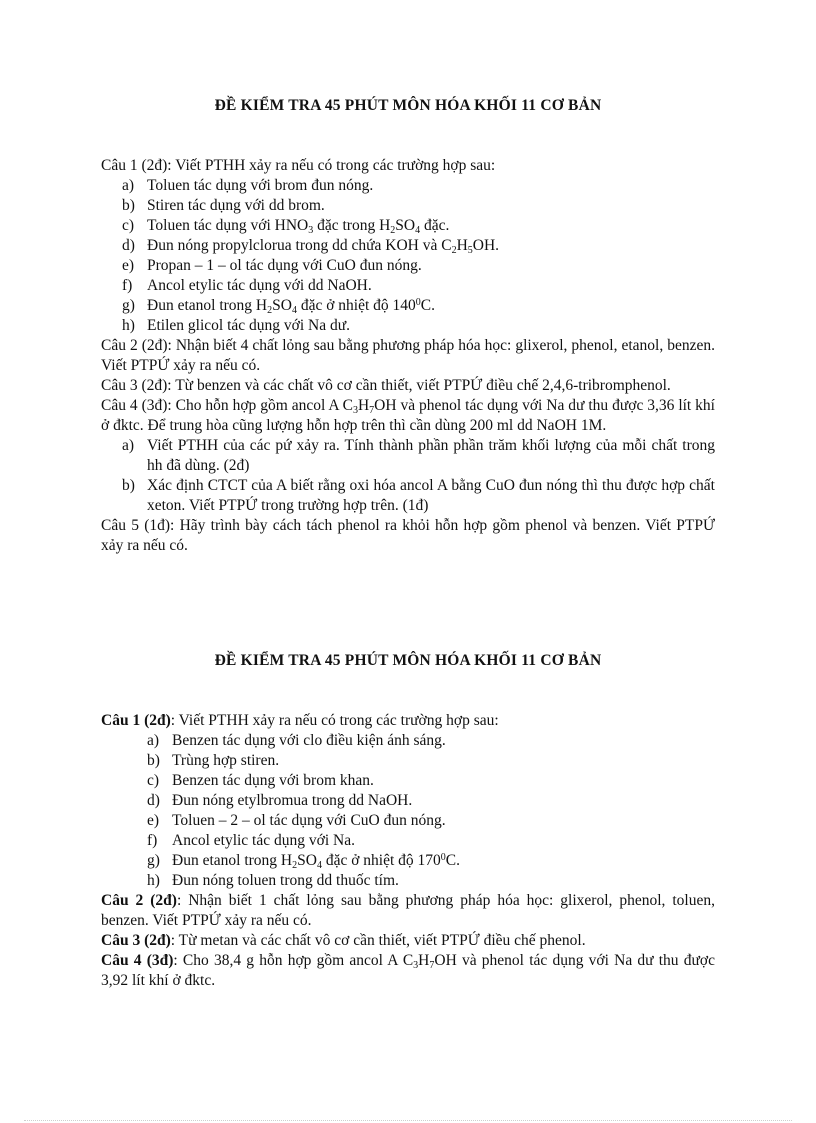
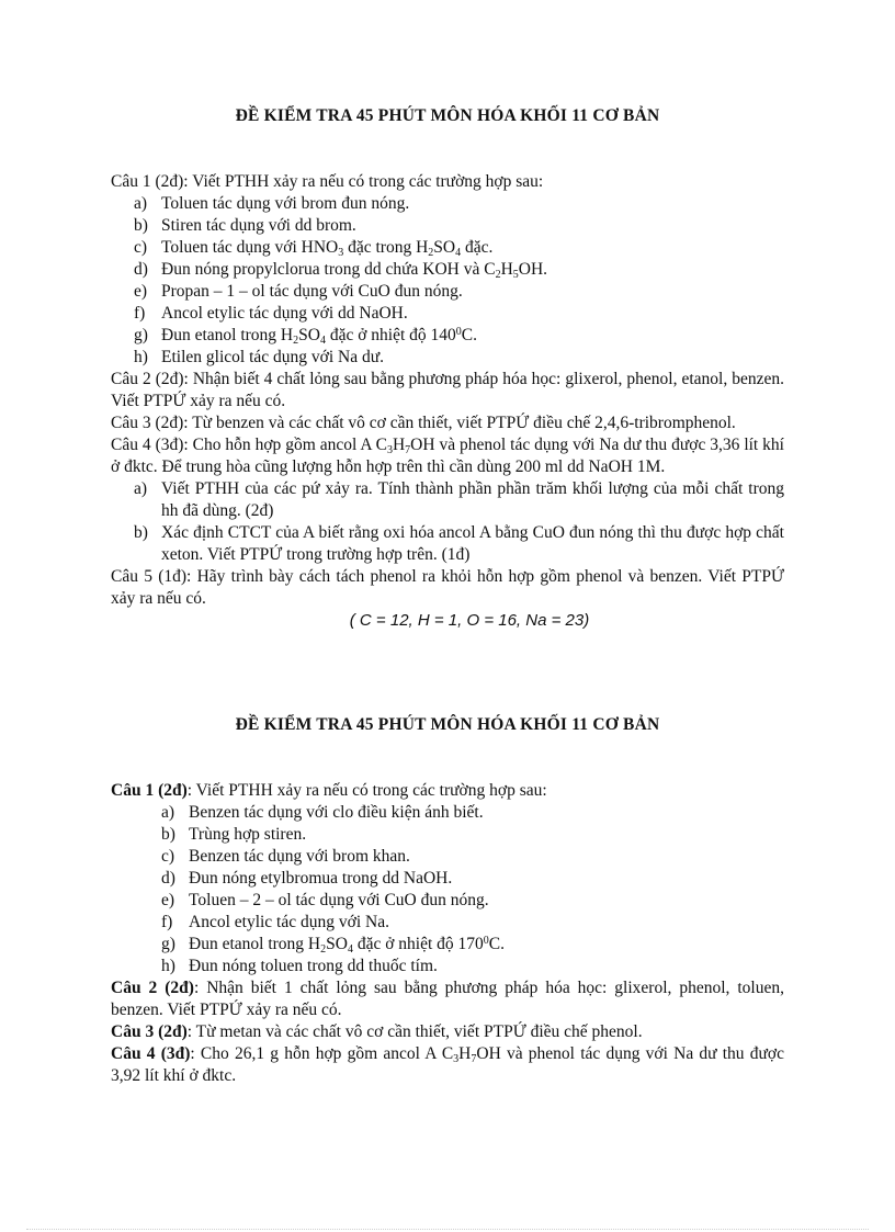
  ĐỀ KIỂM TRA 45 PHÚT MÔN HÓA KHỐI 11 CƠ BẢN
  Câu 1 (2đ): Viết PTHH xảy ra nếu có trong các trường hợp sau:
  a)
  Toluen tác dụng với brom đun nóng.
  b)
  Stiren tác dụng với dd brom.
  c)
  Toluen tác dụng với HNO3 đặc trong H2SO4 đặc.
  d)
  Đun nóng propylclorua trong dd chứa KOH và C2H5OH.
  e)
  Propan – 1 – ol tác dụng với CuO đun nóng.
  f)
  Ancol etylic tác dụng với dd NaOH.
  g)
  Đun etanol trong H2SO4 đặc ở nhiệt độ 1400C.
  h)
  Etilen glicol tác dụng với Na dư.
  Câu 2 (2đ): Nhận biết 4 chất lỏng sau bằng phương pháp hóa học: glixerol, phenol, etanol, benzen. Viết PTPỨ xảy ra nếu có.
  Câu 3 (2đ): Từ benzen và các chất vô cơ cần thiết, viết PTPỨ điều chế 2,4,6-tribromphenol.
  Câu 4 (3đ): Cho hỗn hợp gồm ancol A C3H7OH và phenol tác dụng với Na dư thu được 3,36 lít khí ở đktc. Để trung hòa cũng lượng hỗn hợp trên thì cần dùng 200 ml dd NaOH 1M.
  a)
  Viết PTHH của các pứ xảy ra. Tính thành phần phần trăm khối lượng của mỗi chất trong hh đã dùng. (2đ)
  b)
  Xác định CTCT của A biết rằng oxi hóa ancol A bằng CuO đun nóng thì thu được hợp chất xeton. Viết PTPỨ trong trường hợp trên. (1đ)
  Câu 5 (1đ): Hãy trình bày cách tách phenol ra khỏi hỗn hợp gồm phenol và benzen. Viết PTPỨ xảy ra nếu có.
+ ( C = 12, H = 1, O = 16, Na = 23)
  ĐỀ KIỂM TRA 45 PHÚT MÔN HÓA KHỐI 11 CƠ BẢN
  Câu 1 (2đ): Viết PTHH xảy ra nếu có trong các trường hợp sau:
  a)
- Benzen tác dụng với clo điều kiện ánh sáng.
+ Benzen tác dụng với clo điều kiện ánh biết.
  b)
  Trùng hợp stiren.
  c)
  Benzen tác dụng với brom khan.
  d)
  Đun nóng etylbromua trong dd NaOH.
  e)
  Toluen – 2 – ol tác dụng với CuO đun nóng.
  f)
  Ancol etylic tác dụng với Na.
  g)
  Đun etanol trong H2SO4 đặc ở nhiệt độ 1700C.
  h)
  Đun nóng toluen trong dd thuốc tím.
  Câu 2 (2đ): Nhận biết 1 chất lỏng sau bằng phương pháp hóa học: glixerol, phenol, toluen, benzen. Viết PTPỨ xảy ra nếu có.
  Câu 3 (2đ): Từ metan và các chất vô cơ cần thiết, viết PTPỨ điều chế phenol.
- Câu 4 (3đ): Cho 38,4 g hỗn hợp gồm ancol A C3H7OH và phenol tác dụng với Na dư thu được 3,92 lít khí ở đktc.
+ Câu 4 (3đ): Cho 26,1 g hỗn hợp gồm ancol A C3H7OH và phenol tác dụng với Na dư thu được 3,92 lít khí ở đktc.
